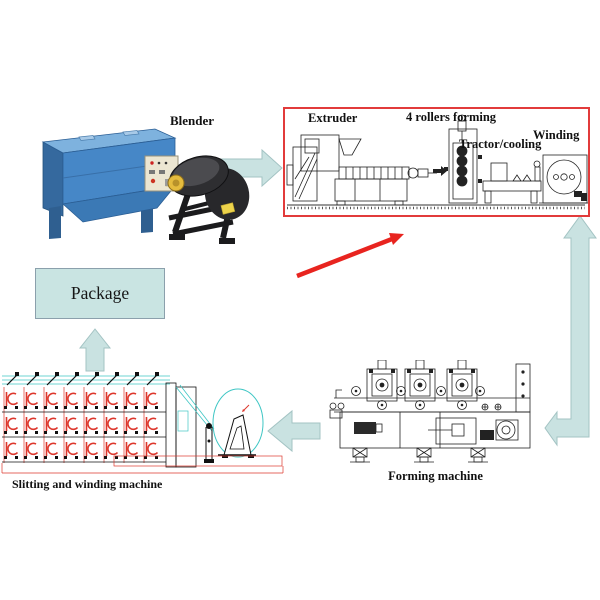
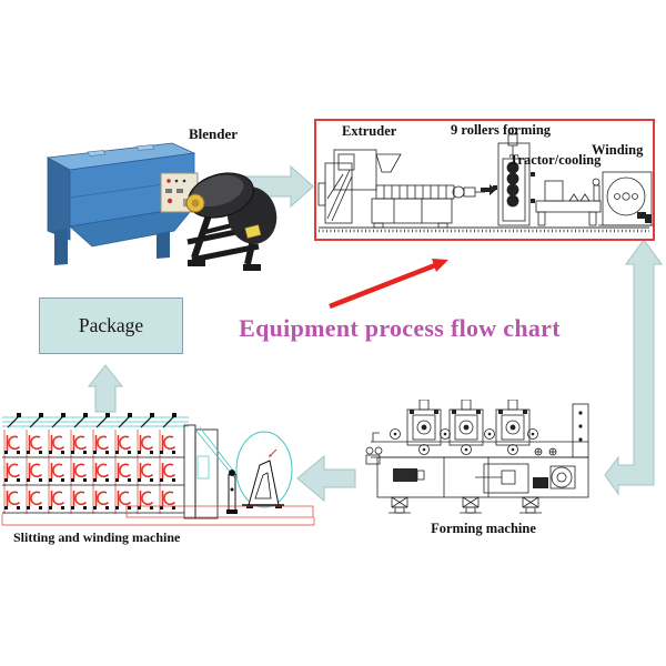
  Blender
  Extruder
- 4 rollers forming
+ 9 rollers forming
  Tractor/cooling
  Winding
+ Equipment process flow chart
  Package
  Slitting and winding machine
  Forming machine
